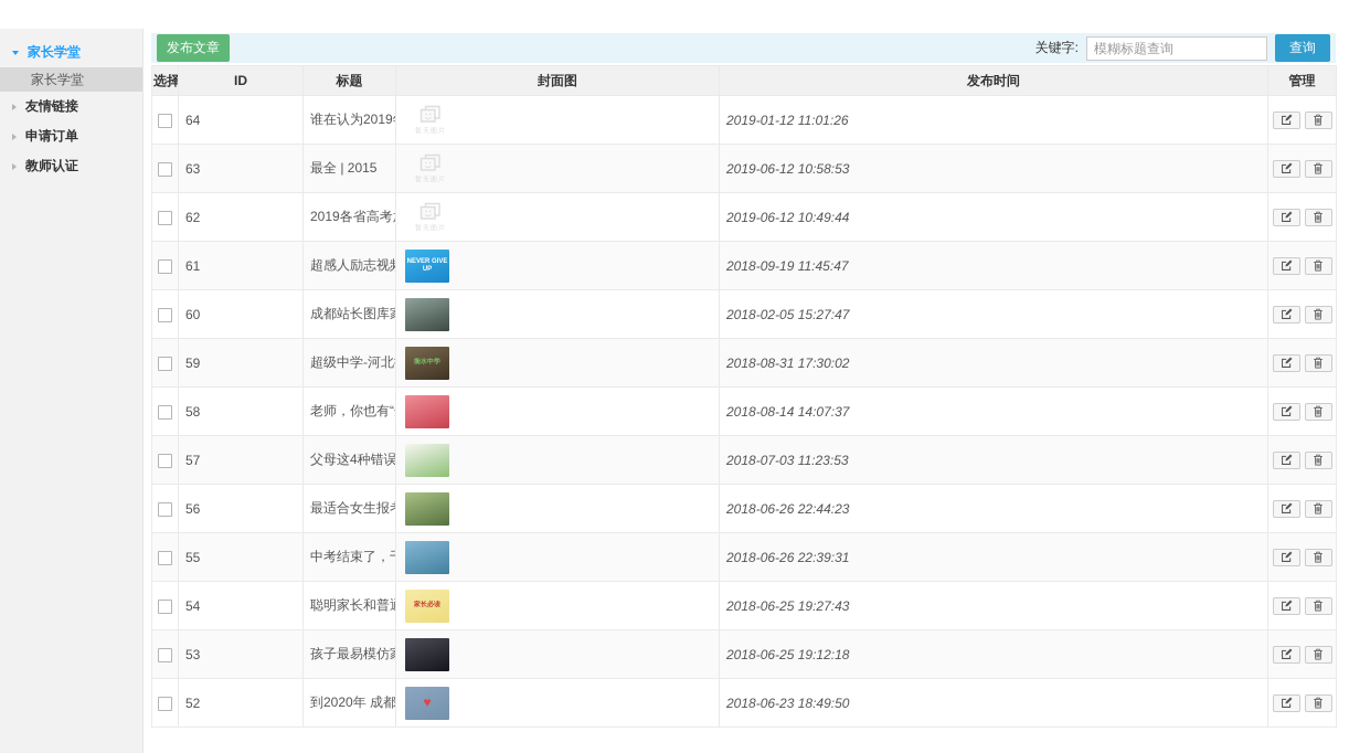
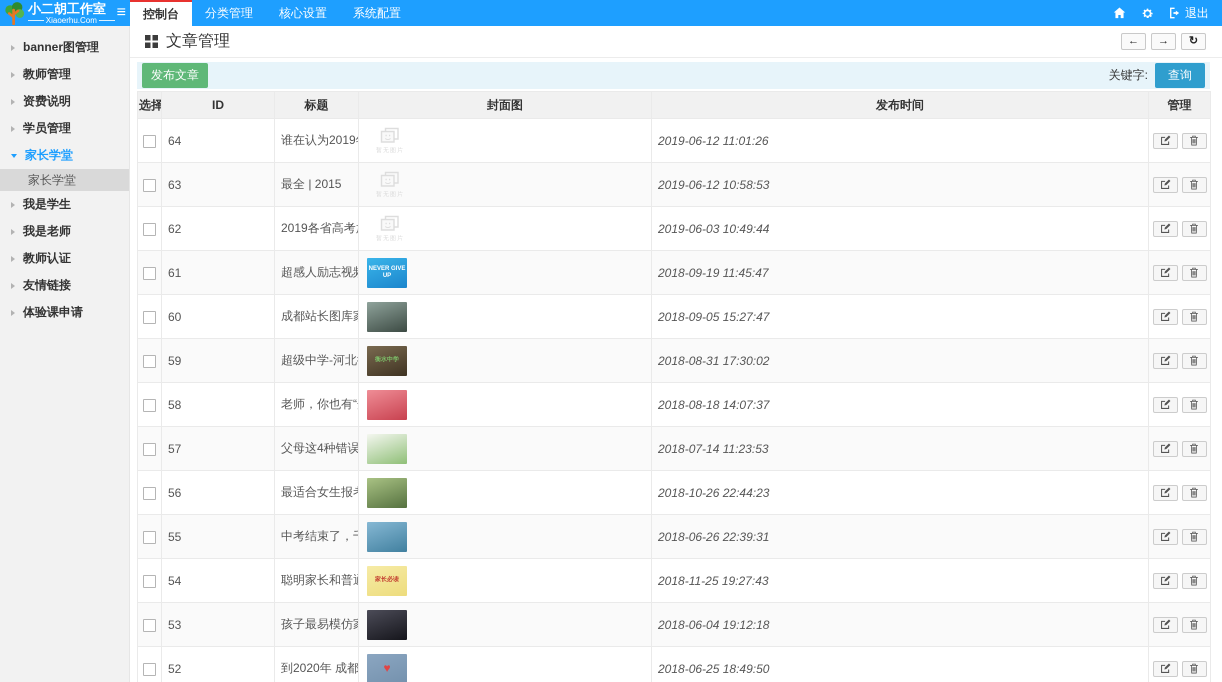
+ 小二胡工作室
+ Xiaoerhu.Com
+ ≡
+ 控制台
+ 分类管理
+ 核心设置
+ 系统配置
+ 退出
+ banner图管理
+ 教师管理
+ 资费说明
+ 学员管理
  家长学堂
  家长学堂
+ 我是学生
+ 我是老师
- 友情链接
+ 教师认证
- 申请订单
- 教师认证
+ 友情链接
+ 体验课申请
+ 文章管理
+ ←
+ →
+ ↻
  发布文章
  关键字:
- 模糊标题查询
  查询
  选择	ID	标题	封面图	发布时间	管理
- 	64	谁在认为2019		2019-01-12 11:01:26
+ 	64	谁在认为2019		2019-06-12 11:01:26
  	63	最全 | 2015		2019-06-12 10:58:53
- 	62	2019各省高考		2019-06-12 10:49:44
+ 	62	2019各省高考		2019-06-03 10:49:44
- 	60	成都站长图库		2018-02-05 15:27:47
+ 	60	成都站长图库		2018-09-05 15:27:47
  	59	超级中学-河北		2018-08-31 17:30:02
- 	58	老师，你也有“		2018-08-14 14:07:37
+ 	58	老师，你也有“		2018-08-18 14:07:37
- 	57	父母这4种错误		2018-07-03 11:23:53
+ 	57	父母这4种错误		2018-07-14 11:23:53
- 	56	最适合女生报		2018-06-26 22:44:23
+ 	56	最适合女生报		2018-10-26 22:44:23
  	55	中考结束了，		2018-06-26 22:39:31
- 	54	聪明家长和普		2018-06-25 19:27:43
+ 	54	聪明家长和普		2018-11-25 19:27:43
- 	53	孩子最易模仿		2018-06-25 19:12:18
+ 	53	孩子最易模仿		2018-06-04 19:12:18
- 	52	到2020年 成都	♥	2018-06-23 18:49:50
+ 	52	到2020年 成都	♥	2018-06-25 18:49:50
